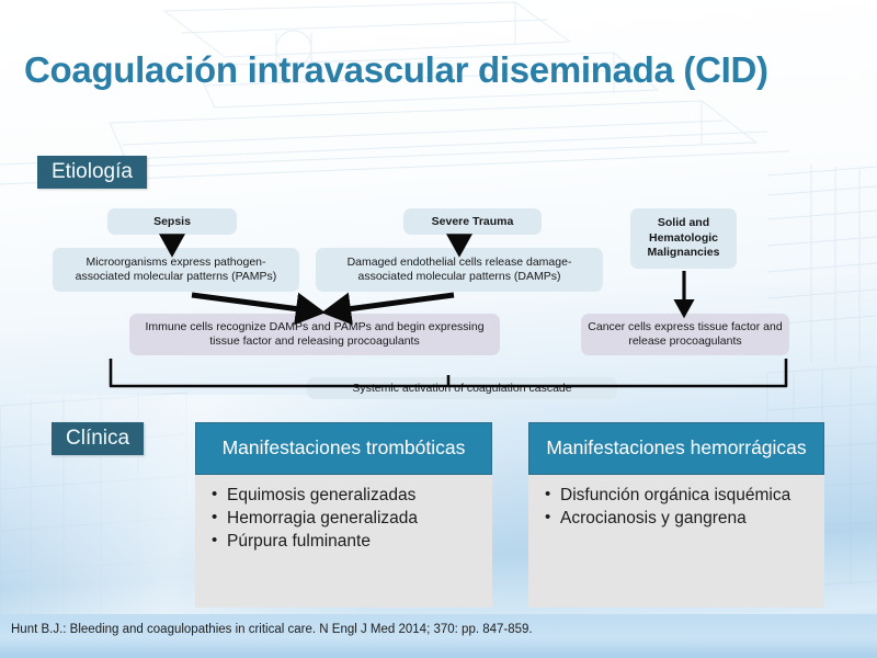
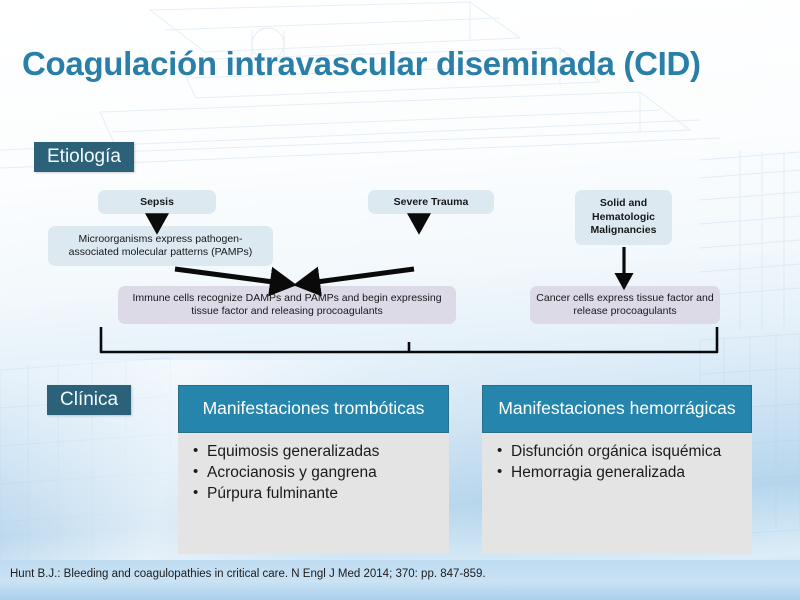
  Coagulación intravascular diseminada (CID)
  Etiología
  Sepsis
  Severe Trauma
  Solid and Hematologic Malignancies
  Microorganisms express pathogen-associated molecular patterns (PAMPs)
- Damaged endothelial cells release damage-associated molecular patterns (DAMPs)
  Immune cells recognize DAMPs and PAMPs and begin expressing tissue factor and releasing procoagulants
  Cancer cells express tissue factor and release procoagulants
- Systemic activation of coagulation cascade
  Clínica
  Manifestaciones trombóticas
  Equimosis generalizadas
- Hemorragia generalizada
+ Acrocianosis y gangrena
  Púrpura fulminante
  Manifestaciones hemorrágicas
  Disfunción orgánica isquémica
- Acrocianosis y gangrena
+ Hemorragia generalizada
  Hunt B.J.: Bleeding and coagulopathies in critical care. N Engl J Med 2014; 370: pp. 847-859.
